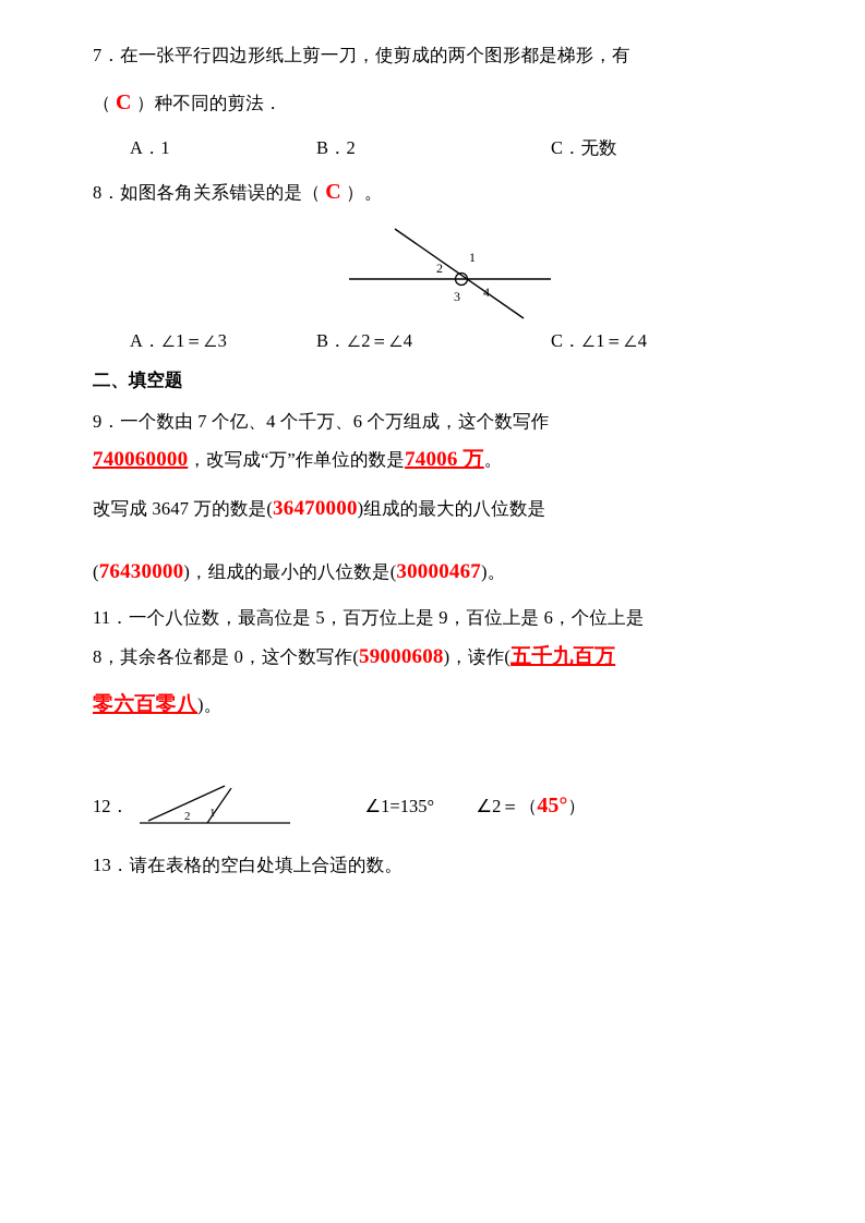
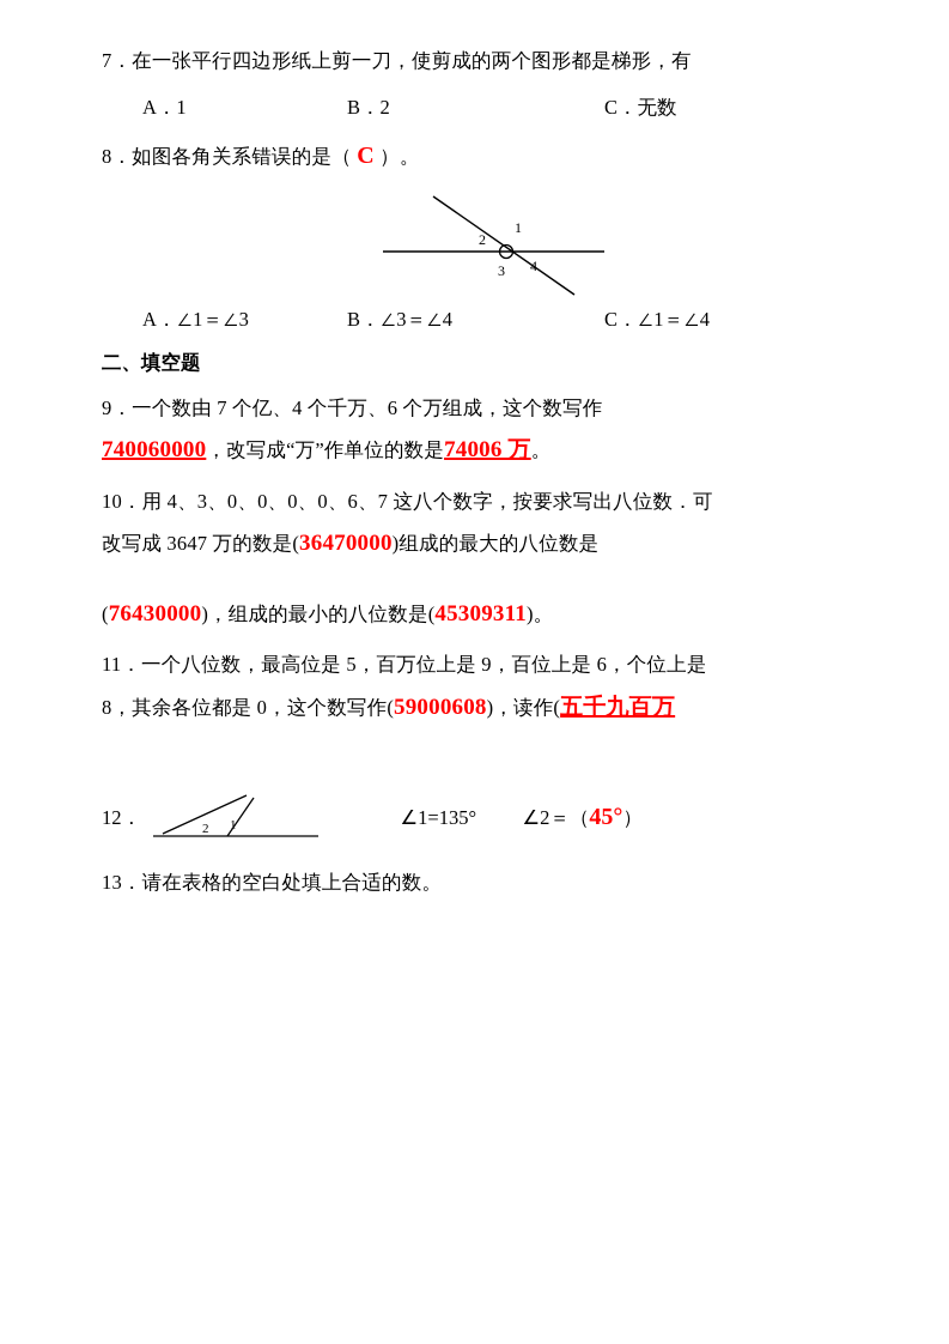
  7．在一张平行四边形纸上剪一刀，使剪成的两个图形都是梯形，有
- （ C ）种不同的剪法．
  A．1 B．2 C．无数
  8．如图各角关系错误的是（ C ）。
  1
  2
  3
  4
- A．∠1＝∠3 B．∠2＝∠4 C．∠1＝∠4
+ A．∠1＝∠3 B．∠3＝∠4 C．∠1＝∠4
  二、填空题
  9．一个数由 7 个亿、4 个千万、6 个万组成，这个数写作
  740060000，改写成“万”作单位的数是74006 万。
+ 10．用 4、3、0、0、0、0、6、7 这八个数字，按要求写出八位数．可
  改写成 3647 万的数是(36470000)组成的最大的八位数是
- (76430000)，组成的最小的八位数是(30000467)。
+ (76430000)，组成的最小的八位数是(45309311)。
  11．一个八位数，最高位是 5，百万位上是 9，百位上是 6，个位上是
  8，其余各位都是 0，这个数写作(59000608)，读作(五千九百万
- 零六百零八)。
  12．
  2
  1
  ∠1=135° ∠2＝（45°）
  13．请在表格的空白处填上合适的数。
